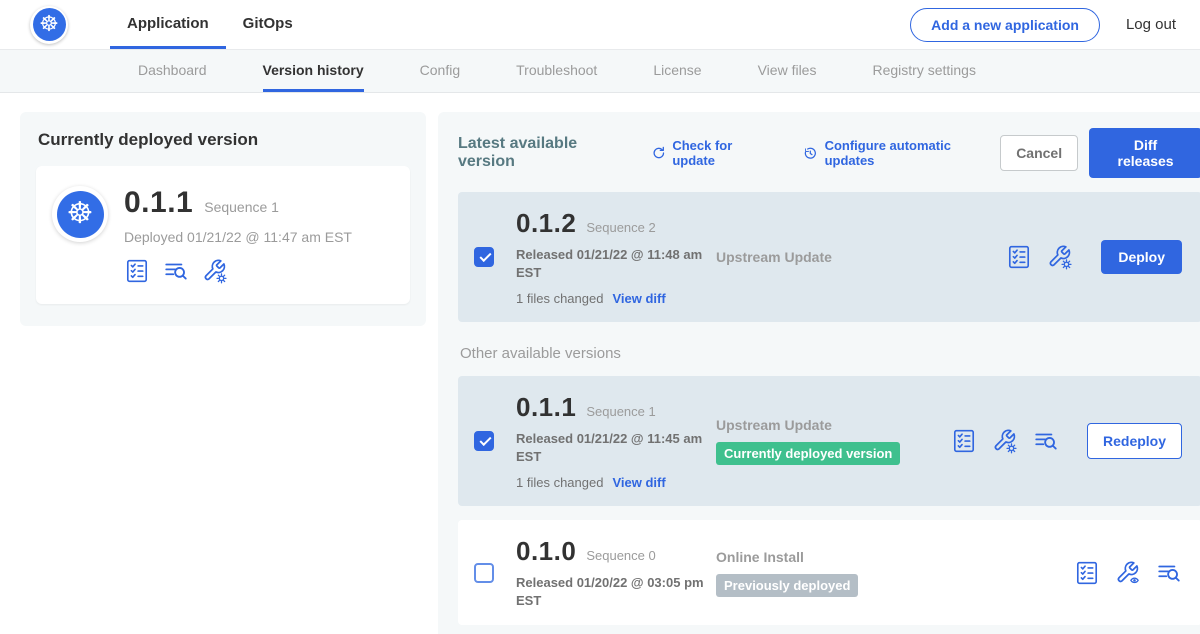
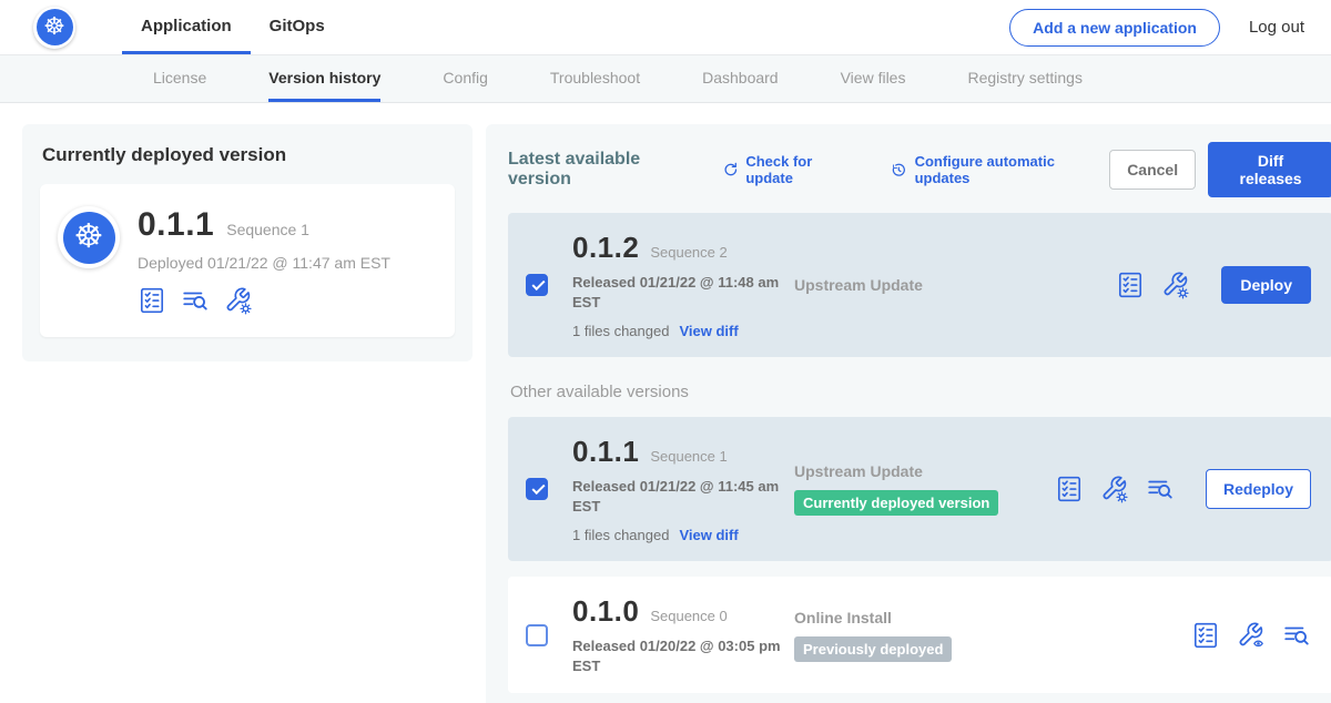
  ☸
  Application
  GitOps
  Add a new application
  Log out
- Dashboard
+ License
  Version history
  Config
  Troubleshoot
- License
+ Dashboard
  View files
  Registry settings
  Currently deployed version
  ☸
  0.1.1
  Sequence 1
  Deployed 01/21/22 @ 11:47 am EST
  Latest available version
  Check for update
  Configure automatic updates
  Cancel
  Diff releases
  0.1.2
  Sequence 2
  Released 01/21/22 @ 11:48 am EST
  1 files changed
  View diff
  Upstream Update
  Deploy
  Other available versions
  0.1.1
  Sequence 1
  Released 01/21/22 @ 11:45 am EST
  1 files changed
  View diff
  Upstream Update
  Currently deployed version
  Redeploy
  0.1.0
  Sequence 0
  Released 01/20/22 @ 03:05 pm EST
  Online Install
  Previously deployed
